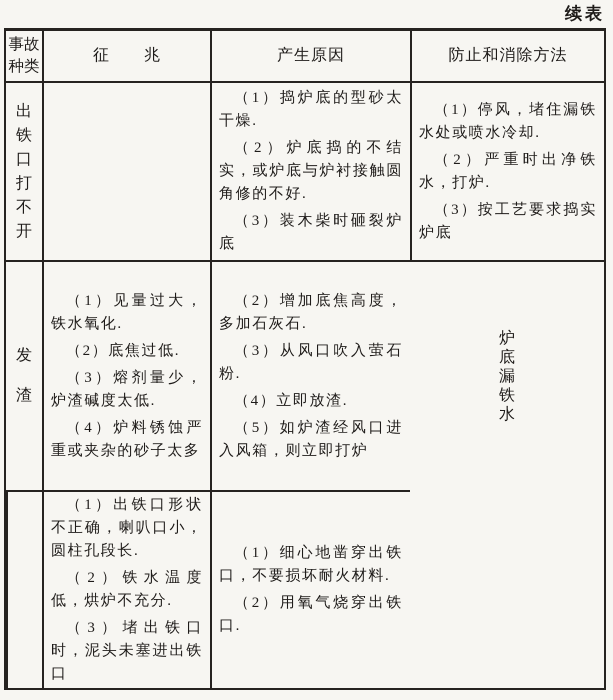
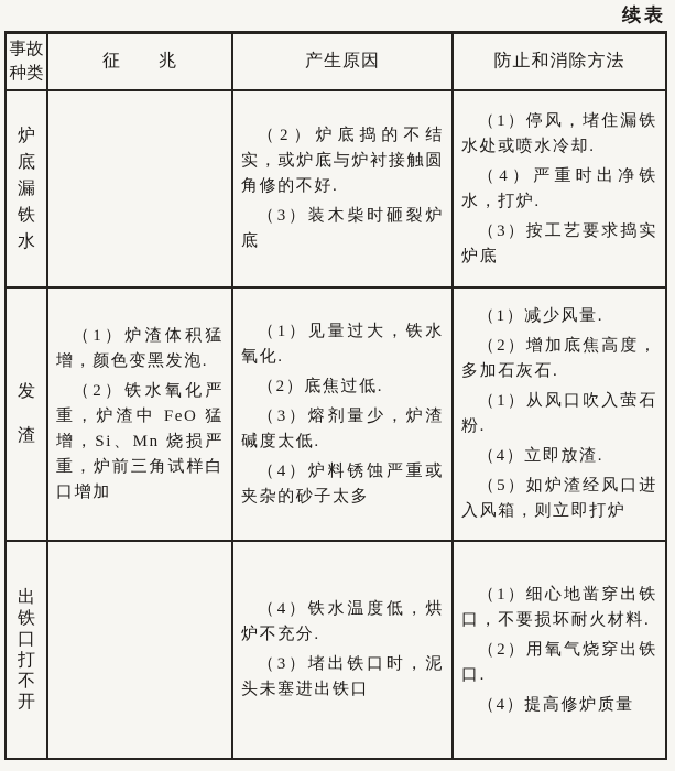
  续表
  事故种类
  征 兆
  产生原因
  防止和消除方法
- 出铁口打不开
+ 炉底漏铁水
- （1）捣炉底的型砂太干燥.
  （2）炉底捣的不结实，或炉底与炉衬接触圆角修的不好.
  （3）装木柴时砸裂炉底
  （1）停风，堵住漏铁水处或喷水冷却.
- （2）严重时出净铁水，打炉.
+ （4）严重时出净铁水，打炉.
  （3）按工艺要求捣实炉底
  发渣
+ （1）炉渣体积猛增，颜色变黑发泡.
+ （2）铁水氧化严重，炉渣中 FeO 猛增，Si、Mn 烧损严重，炉前三角试样白口增加
  （1）见量过大，铁水氧化.
  （2）底焦过低.
  （3）熔剂量少，炉渣碱度太低.
  （4）炉料锈蚀严重或夹杂的砂子太多
+ （1）减少风量.
  （2）增加底焦高度，多加石灰石.
- （3）从风口吹入萤石粉.
+ （1）从风口吹入萤石粉.
  （4）立即放渣.
  （5）如炉渣经风口进入风箱，则立即打炉
- 炉底漏铁水
+ 出铁口打不开
- （1）出铁口形状不正确，喇叭口小，圆柱孔段长.
- （2）铁水温度低，烘炉不充分.
+ （4）铁水温度低，烘炉不充分.
  （3）堵出铁口时，泥头未塞进出铁口
  （1）细心地凿穿出铁口，不要损坏耐火材料.
  （2）用氧气烧穿出铁口.
+ （4）提高修炉质量
